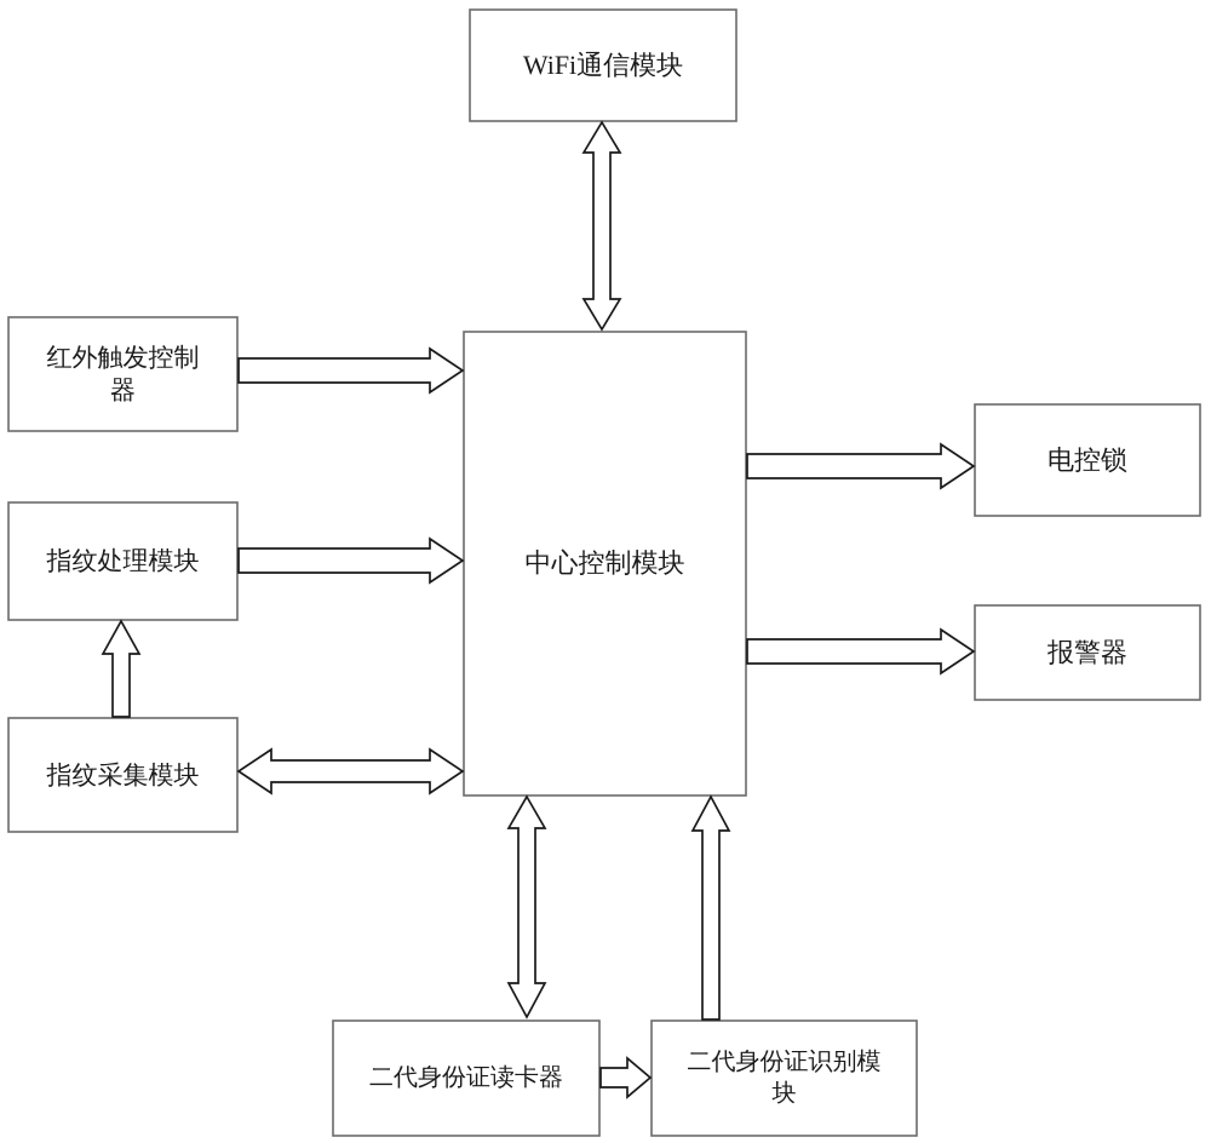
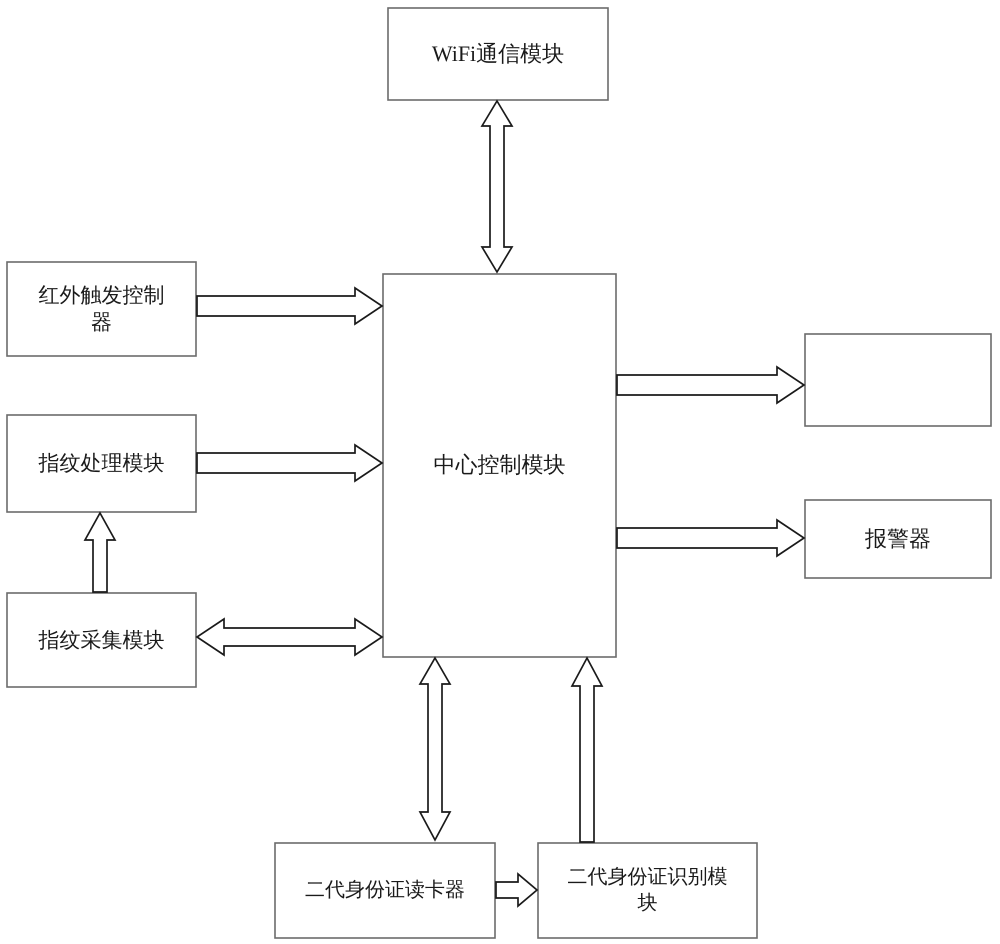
  WiFi通信模块
  红外触发控制
  器
  指纹处理模块
  指纹采集模块
  中心控制模块
- 电控锁
  报警器
  二代身份证读卡器
  二代身份证识别模
  块
